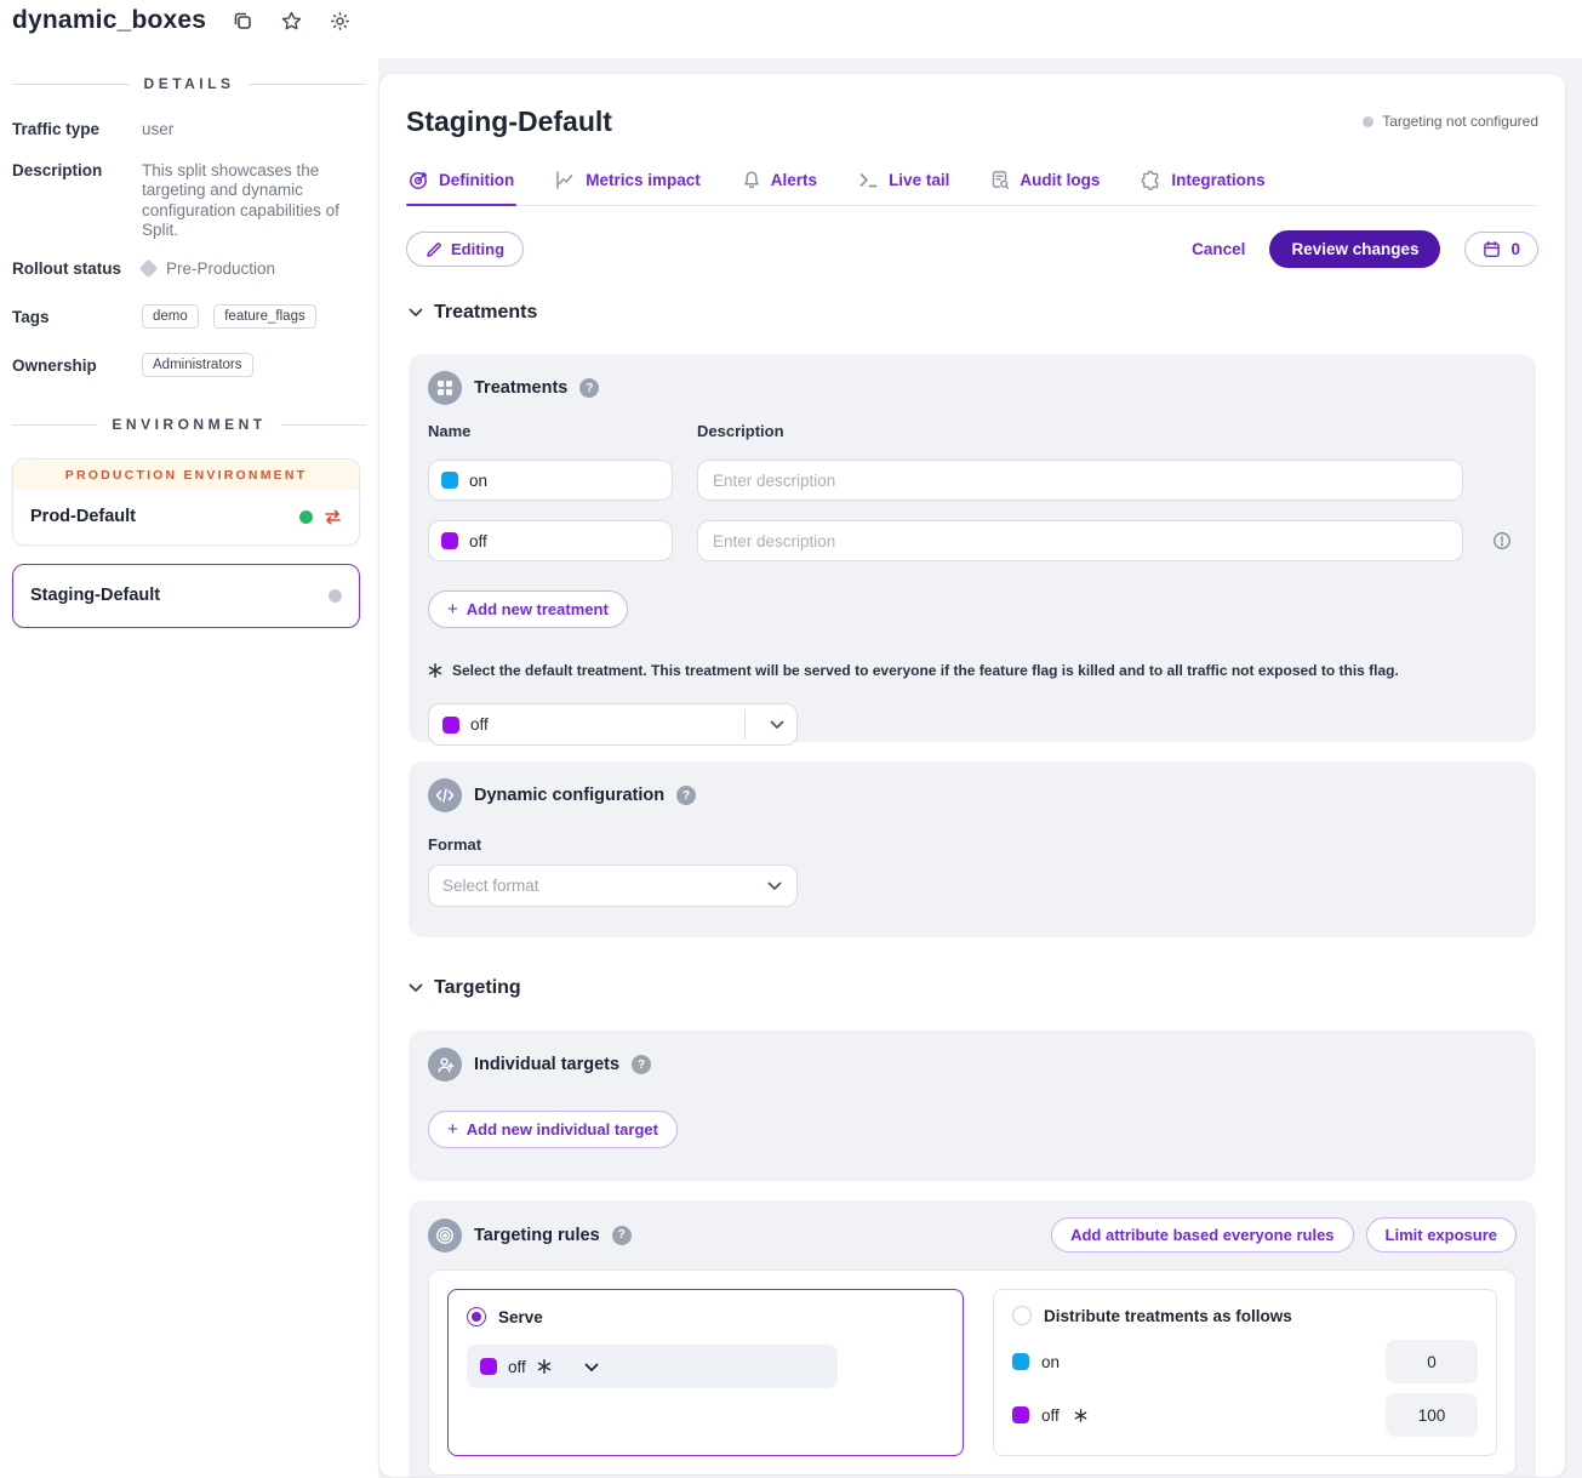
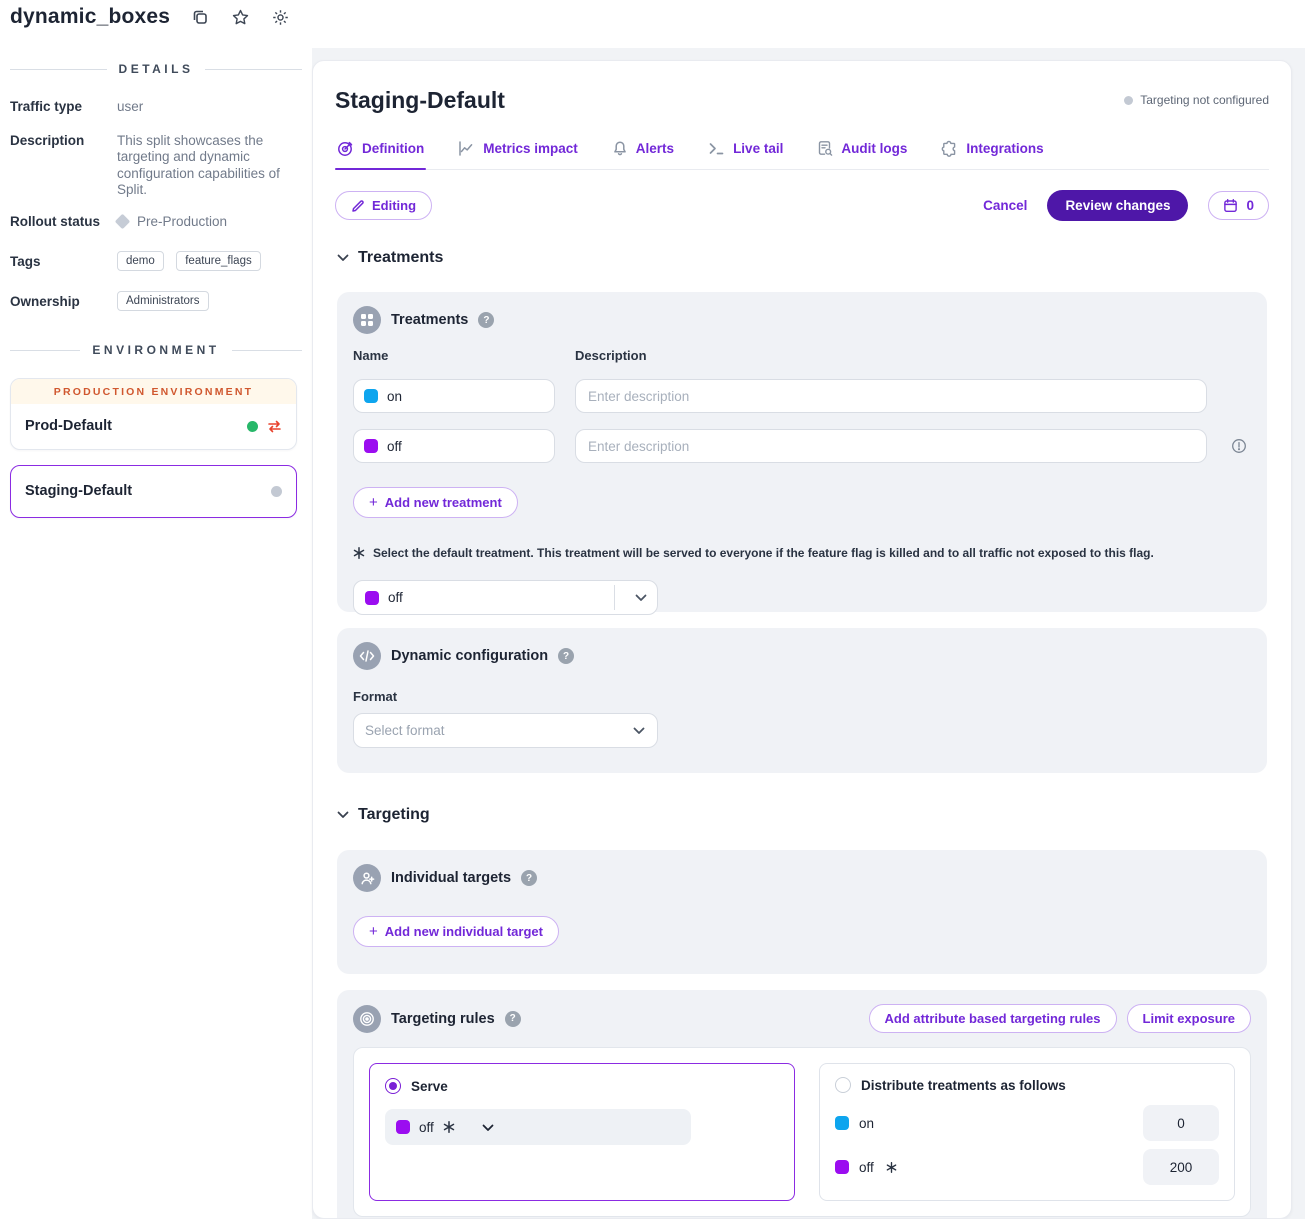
  dynamic_boxes
  DETAILS
  Traffic type
  user
  Description
  This split showcases the targeting and dynamic configuration capabilities of Split.
  Rollout status
  Pre-Production
  Tags
  demo feature_flags
  Ownership
  Administrators
  ENVIRONMENT
  PRODUCTION ENVIRONMENT
  Prod-Default
  Staging-Default
  Staging-Default
  Targeting not configured
  Definition
  Metrics impact
  Alerts
  Live tail
  Audit logs
  Integrations
  Editing
  Cancel
  Review changes
  0
  Treatments
  Treatments
  ?
  Name
  Description
  on
  Enter description
  off
  Enter description
  +
  Add new treatment
  Select the default treatment. This treatment will be served to everyone if the feature flag is killed and to all traffic not exposed to this flag.
  off
  Dynamic configuration
  ?
  Format
  Select format
  Targeting
  Individual targets
  ?
  +
  Add new individual target
  Targeting rules
  ?
- Add attribute based everyone rules
+ Add attribute based targeting rules
  Limit exposure
  Serve
  off
  Distribute treatments as follows
  on
  0
  off
- 100
+ 200
